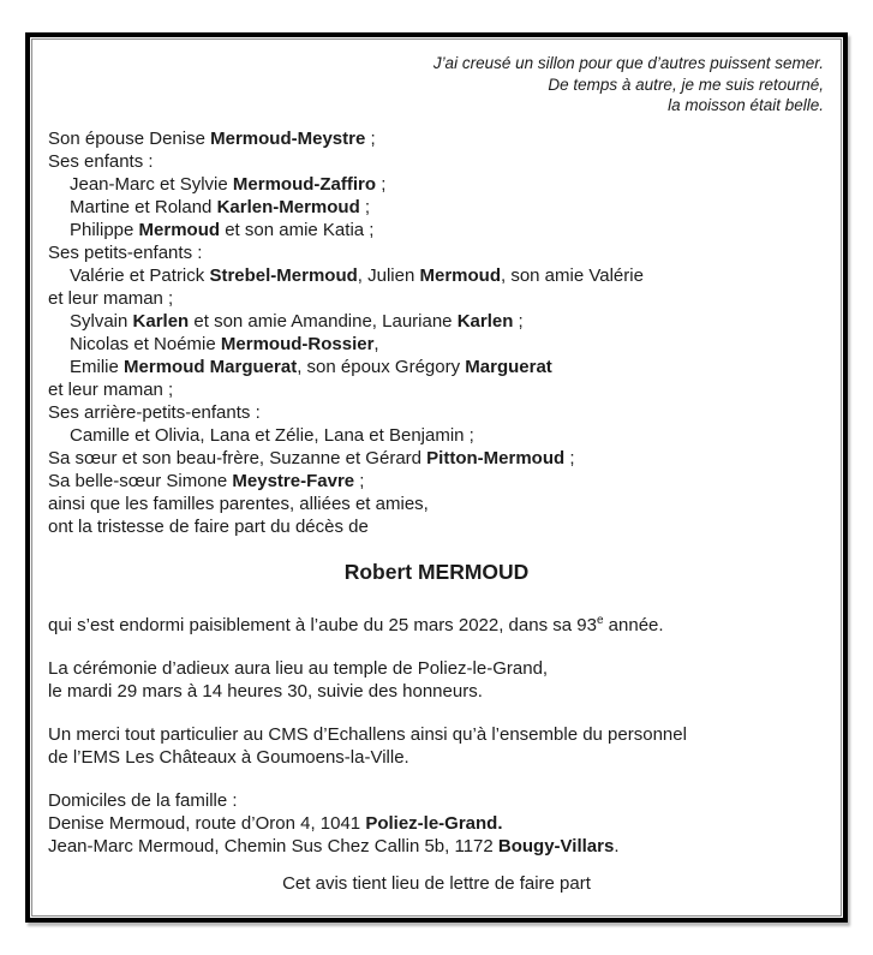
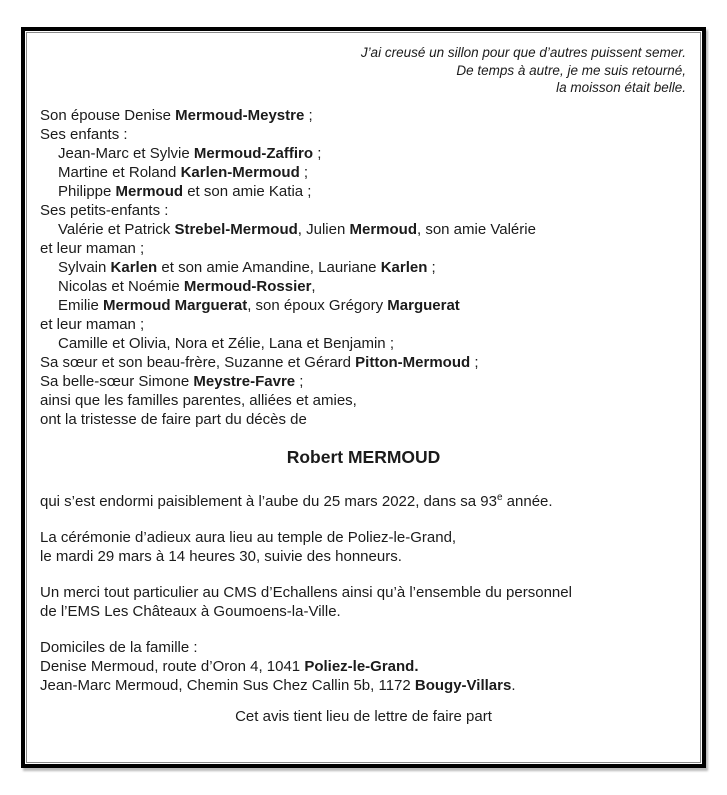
  J’ai creusé un sillon pour que d’autres puissent semer.
  De temps à autre, je me suis retourné,
  la moisson était belle.
  Son épouse Denise Mermoud-Meystre ;
  Ses enfants :
  Jean-Marc et Sylvie Mermoud-Zaffiro ;
  Martine et Roland Karlen-Mermoud ;
  Philippe Mermoud et son amie Katia ;
  Ses petits-enfants :
  Valérie et Patrick Strebel-Mermoud, Julien Mermoud, son amie Valérie
  et leur maman ;
  Sylvain Karlen et son amie Amandine, Lauriane Karlen ;
  Nicolas et Noémie Mermoud-Rossier,
  Emilie Mermoud Marguerat, son époux Grégory Marguerat
  et leur maman ;
- Ses arrière-petits-enfants :
- Camille et Olivia, Lana et Zélie, Lana et Benjamin ;
+ Camille et Olivia, Nora et Zélie, Lana et Benjamin ;
  Sa sœur et son beau-frère, Suzanne et Gérard Pitton-Mermoud ;
  Sa belle-sœur Simone Meystre-Favre ;
  ainsi que les familles parentes, alliées et amies,
  ont la tristesse de faire part du décès de
  Robert MERMOUD
  qui s’est endormi paisiblement à l’aube du 25 mars 2022, dans sa 93e année.
  La cérémonie d’adieux aura lieu au temple de Poliez-le-Grand,
  le mardi 29 mars à 14 heures 30, suivie des honneurs.
  Un merci tout particulier au CMS d’Echallens ainsi qu’à l’ensemble du personnel
  de l’EMS Les Châteaux à Goumoens-la-Ville.
  Domiciles de la famille :
  Denise Mermoud, route d’Oron 4, 1041 Poliez-le-Grand.
  Jean-Marc Mermoud, Chemin Sus Chez Callin 5b, 1172 Bougy-Villars.
  Cet avis tient lieu de lettre de faire part
